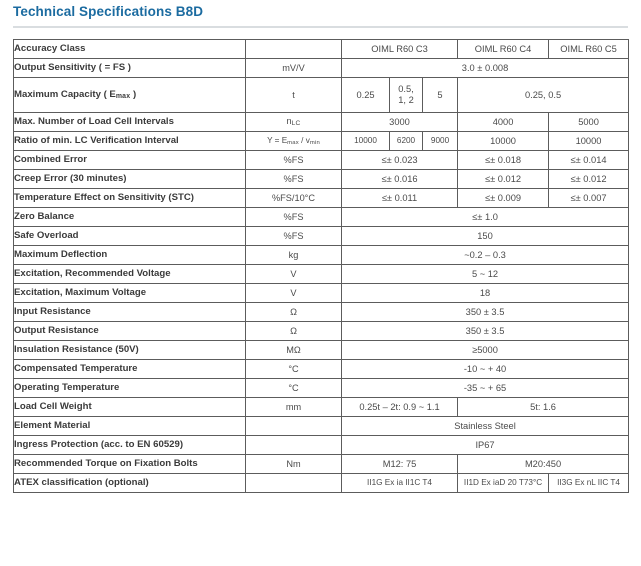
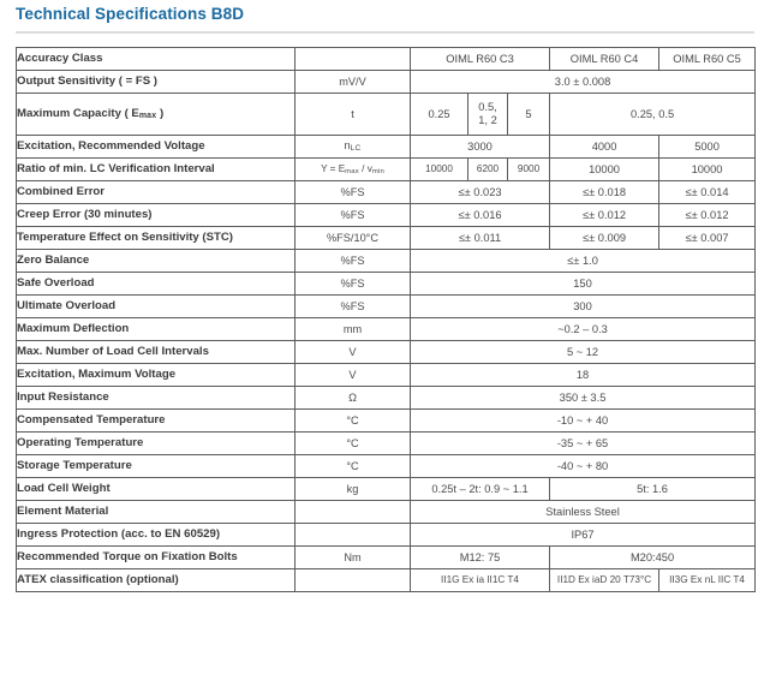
  Technical Specifications B8D
  Accuracy Class		OIML R60 C3	OIML R60 C4	OIML R60 C5
  Output Sensitivity ( = FS )	mV/V	3.0 ± 0.008
  Maximum Capacity ( E )	t	0.25	0.5, 1, 2	5	0.25, 0.5
- Max. Number of Load Cell Intervals	n	3000	4000	5000
+ Excitation, Recommended Voltage	n	3000	4000	5000
  Ratio of min. LC Verification Interval	Y = E / v	10000	6200	9000	10000	10000
  Combined Error	%FS	≤± 0.023	≤± 0.018	≤± 0.014
  Creep Error (30 minutes)	%FS	≤± 0.016	≤± 0.012	≤± 0.012
  Temperature Effect on Sensitivity (STC)	%FS/10°C	≤± 0.011	≤± 0.009	≤± 0.007
  Zero Balance	%FS	≤± 1.0
  Safe Overload	%FS	150
+ Ultimate Overload	%FS	300
- Maximum Deflection	kg	~0.2 – 0.3
+ Maximum Deflection	mm	~0.2 – 0.3
- Excitation, Recommended Voltage	V	5 ~ 12
+ Max. Number of Load Cell Intervals	V	5 ~ 12
  Excitation, Maximum Voltage	V	18
  Input Resistance	Ω	350 ± 3.5
- Output Resistance	Ω	350 ± 3.5
- Insulation Resistance (50V)	MΩ	≥5000
  Compensated Temperature	°C	-10 ~ + 40
  Operating Temperature	°C	-35 ~ + 65
+ Storage Temperature	°C	-40 ~ + 80
- Load Cell Weight	mm	0.25t – 2t: 0.9 ~ 1.1	5t: 1.6
+ Load Cell Weight	kg	0.25t – 2t: 0.9 ~ 1.1	5t: 1.6
  Element Material		Stainless Steel
  Ingress Protection (acc. to EN 60529)		IP67
  Recommended Torque on Fixation Bolts	Nm	M12: 75	M20:450
  ATEX classification (optional)		II1G Ex ia II1C T4	II1D Ex iaD 20 T73°C	II3G Ex nL IIC T4
